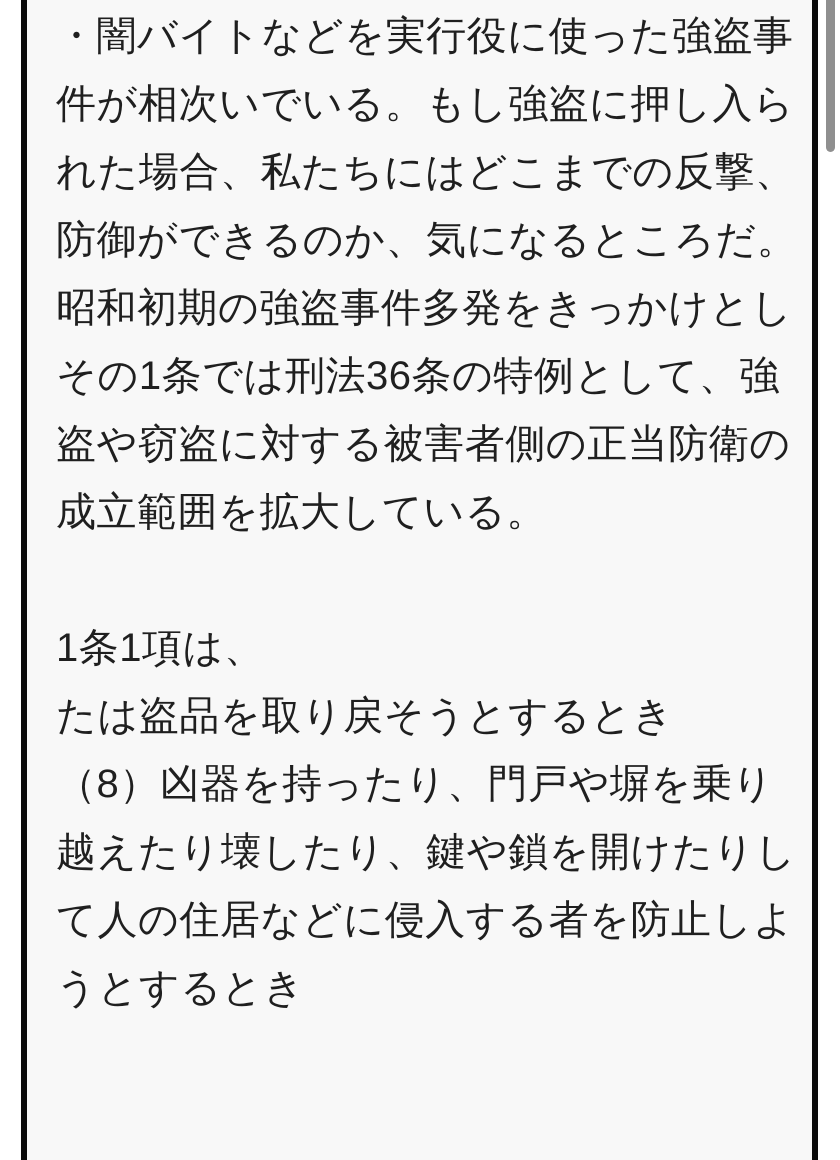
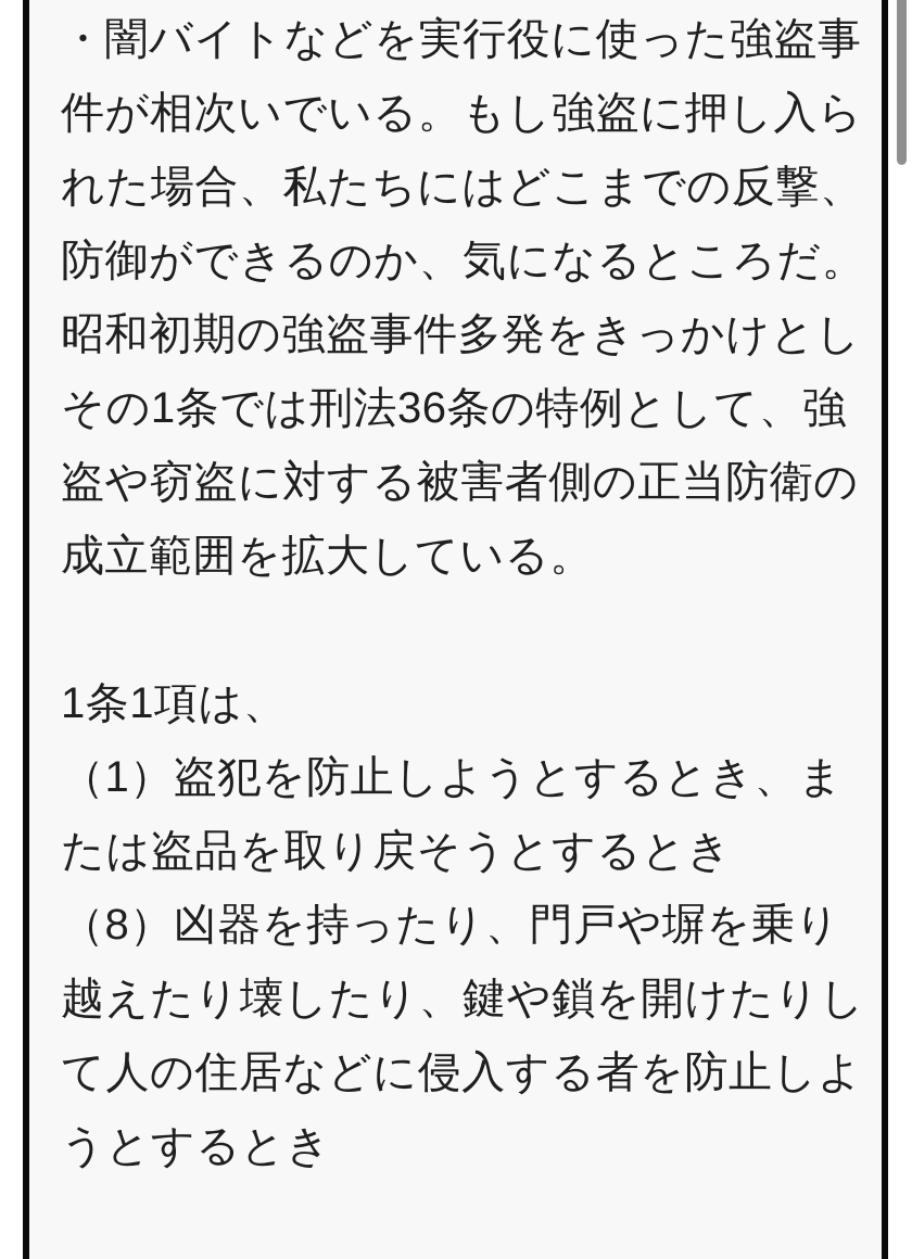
  ・闇バイトなどを実行役に使った強盗事
  件が相次いでいる。もし強盗に押し入ら
  れた場合、私たちにはどこまでの反撃、
  防御ができるのか、気になるところだ。
  昭和初期の強盗事件多発をきっかけとし
  その1条では刑法36条の特例として、強
  盗や窃盗に対する被害者側の正当防衛の
  成立範囲を拡大している。
  1条1項は、
+ （1）盗犯を防止しようとするとき、ま
  たは盗品を取り戻そうとするとき
  （8）凶器を持ったり、門戸や塀を乗り
  越えたり壊したり、鍵や鎖を開けたりし
  て人の住居などに侵入する者を防止しよ
  うとするとき
